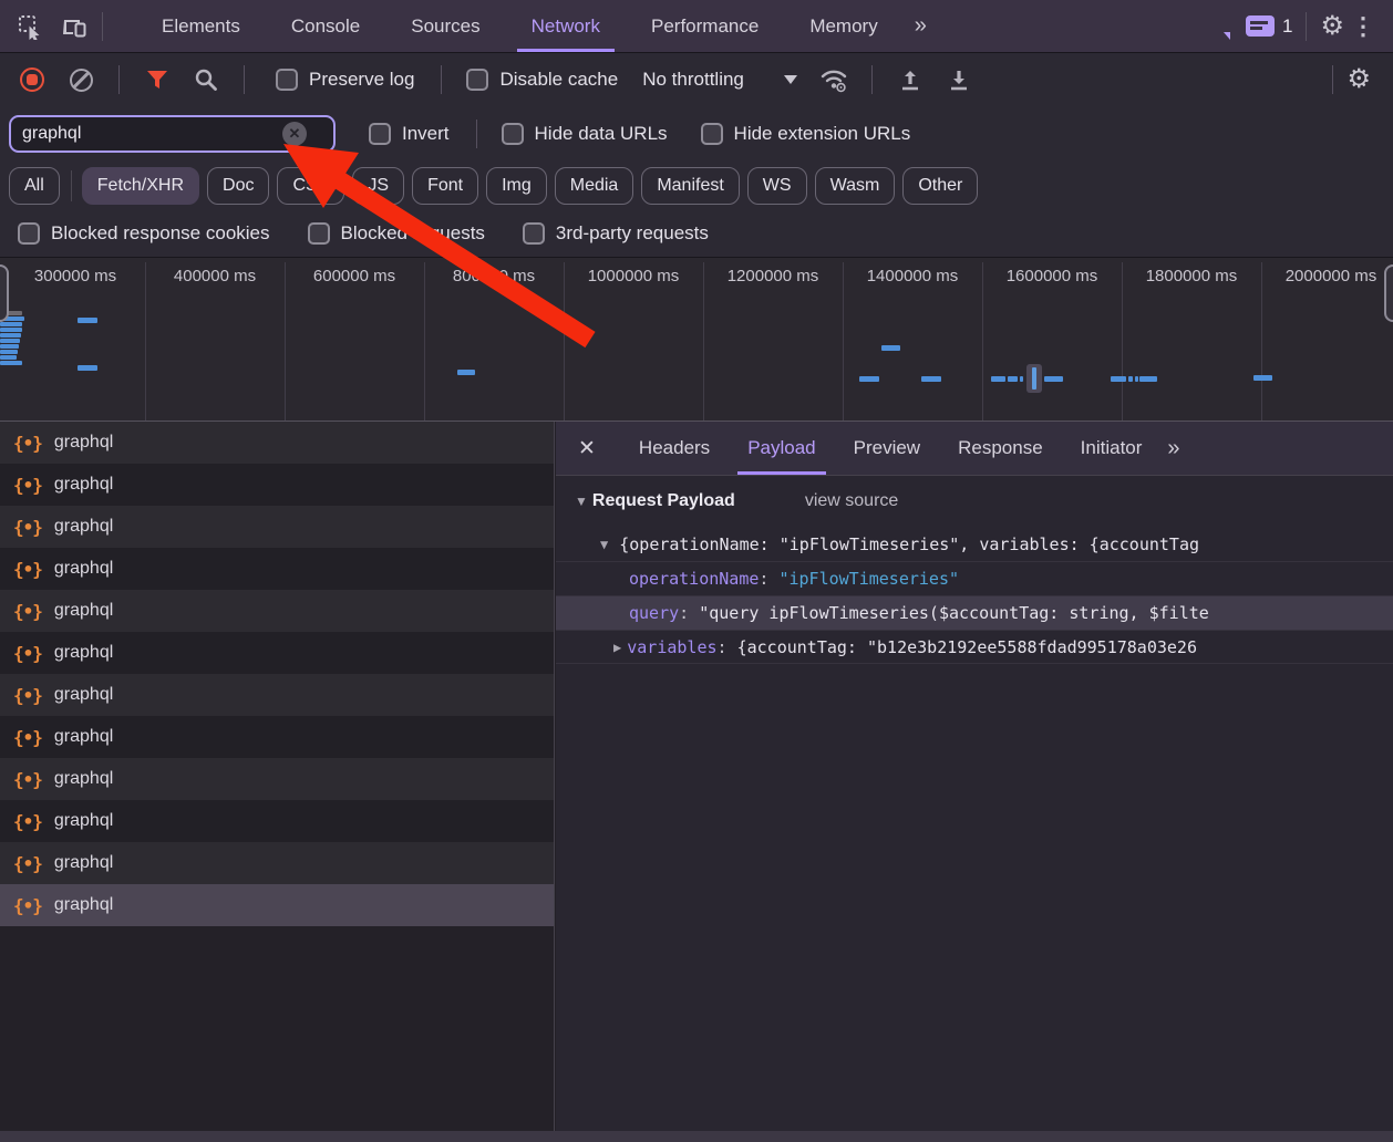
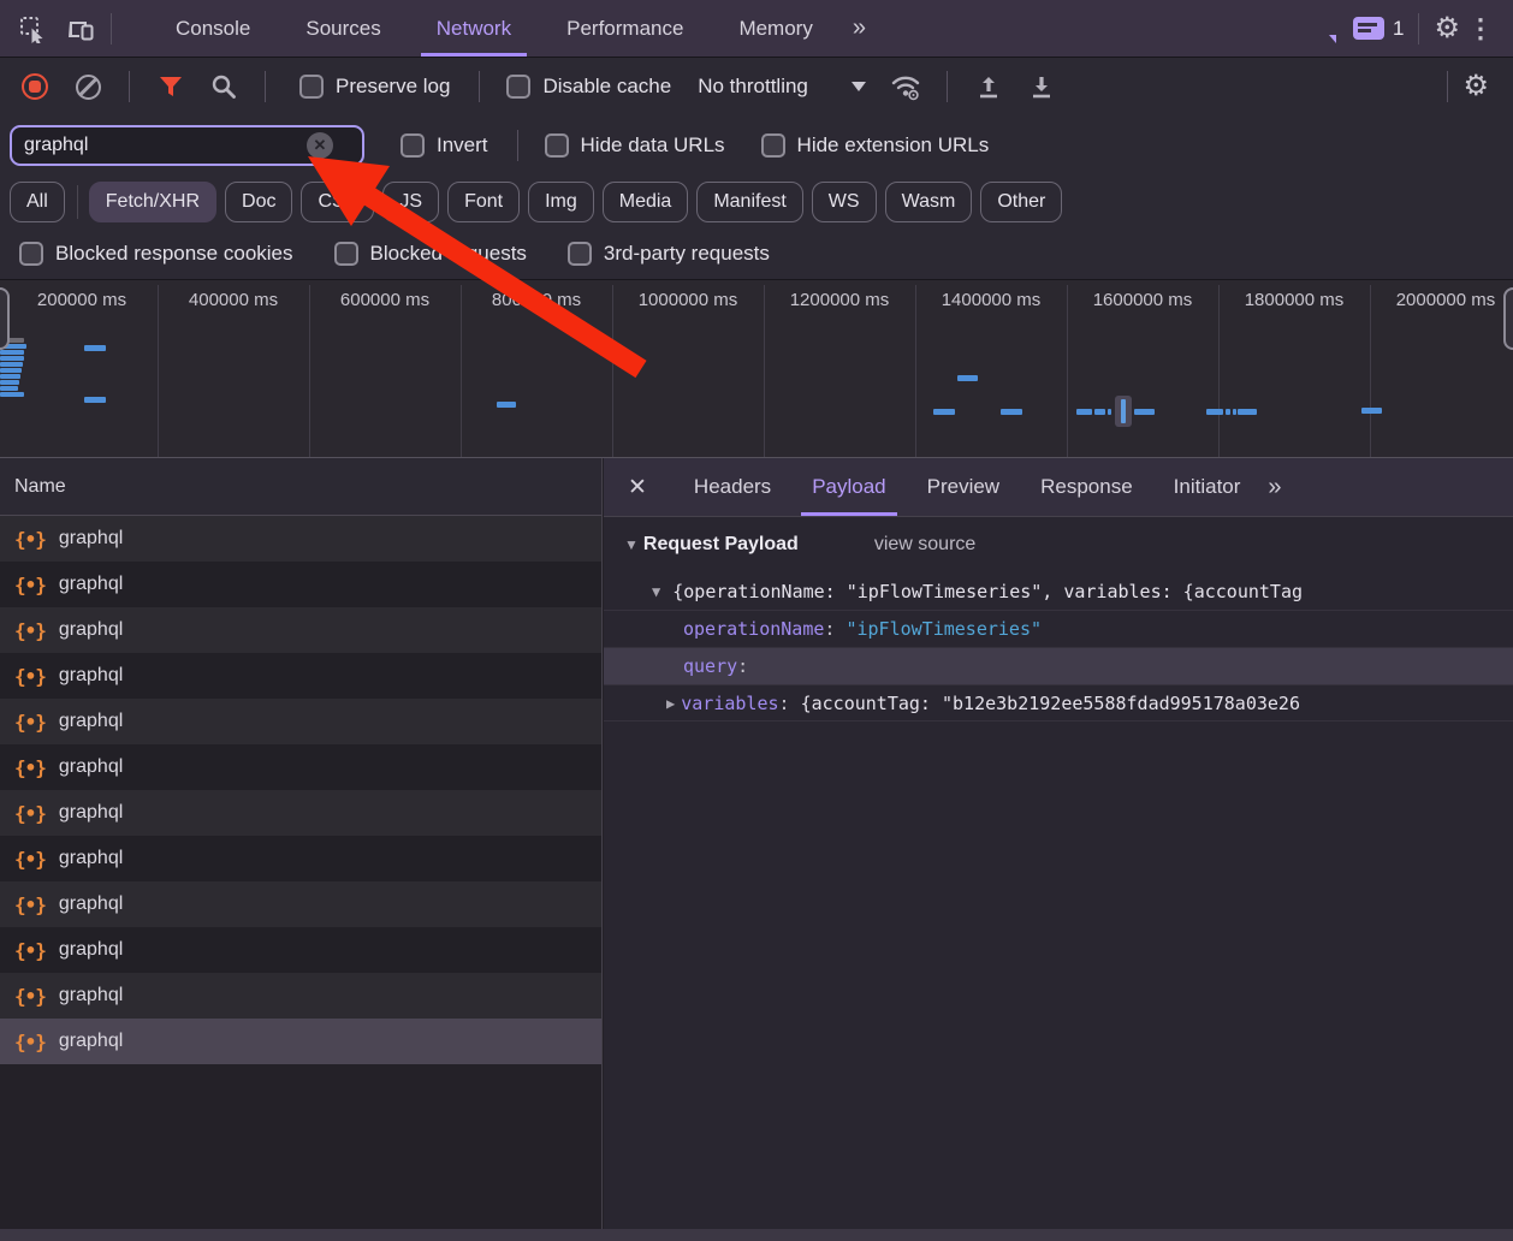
- Elements
  Console
  Sources
  Network
  Performance
  Memory
  »
  1
  ⚙
  ⋮
  Preserve log
  Disable cache
  No throttling
  ⚙
  graphql
  ✕
  Invert
  Hide data URLs
  Hide extension URLs
  All
  Fetch/XHR
  Doc
  JS
  Font
  Img
  Media
  Manifest
  WS
  Wasm
  Other
  Blocked response cookies
  Blockeduests
  3rd-party requests
- 300000 ms
+ 200000 ms
  400000 ms
  600000 ms
  1000000 ms
  1200000 ms
  1400000 ms
  1600000 ms
  1800000 ms
  2000000 ms
+ Name
  {•}
  graphql
  {•}
  graphql
  {•}
  graphql
  {•}
  graphql
  {•}
  graphql
  {•}
  graphql
  {•}
  graphql
  {•}
  graphql
  {•}
  graphql
  {•}
  graphql
  {•}
  graphql
  {•}
  graphql
  ✕
  Headers
  Payload
  Preview
  Response
  Initiator
  »
  ▼
  Request Payload
  view source
  ▼
  {operationName: "ipFlowTimeseries", variables: {accountTag
  operationName
  :
  "ipFlowTimeseries"
  query
  :
- "query ipFlowTimeseries($accountTag: string, $filte
  ▶
  variables
  :
  {accountTag: "b12e3b2192ee5588fdad995178a03e26
